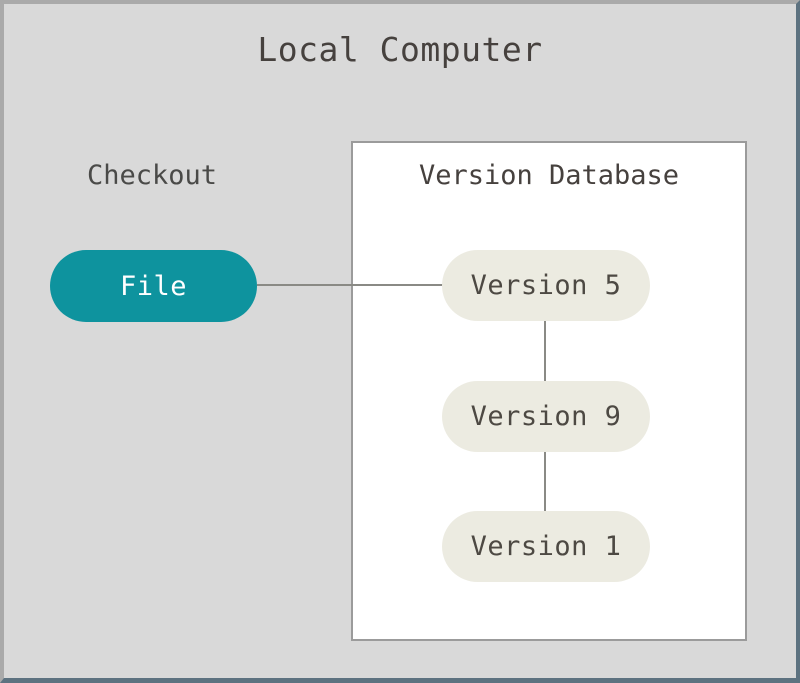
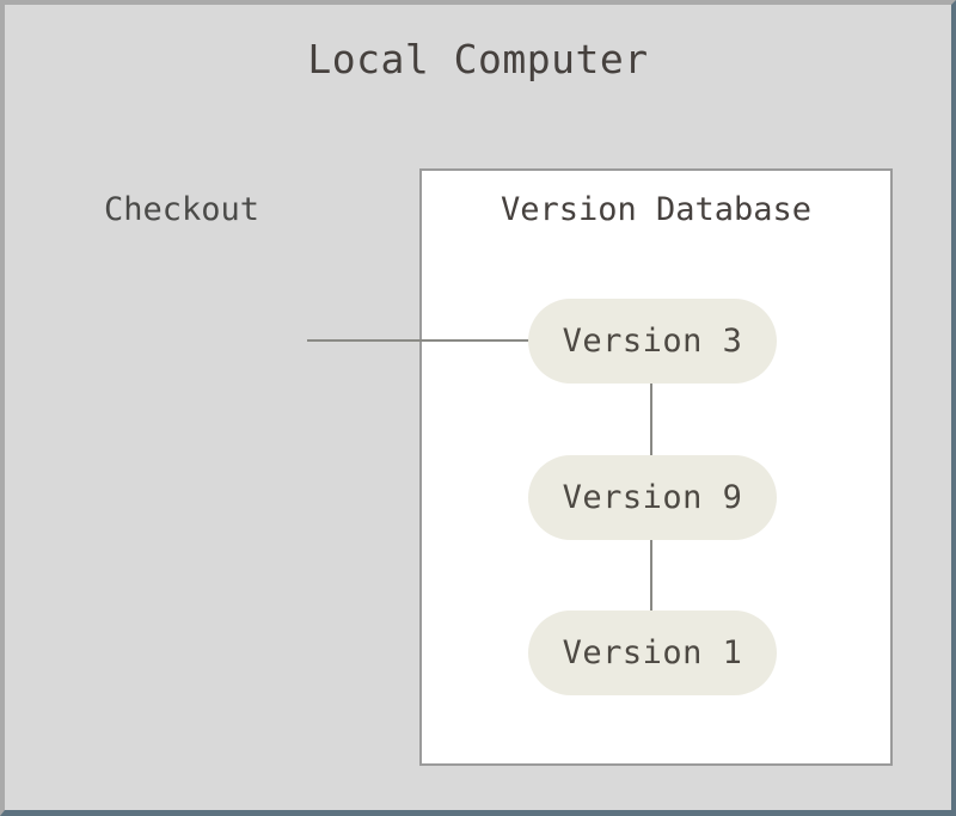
  Local Computer
  Checkout
  Version Database
- File
- Version 5
+ Version 3
  Version 9
  Version 1
